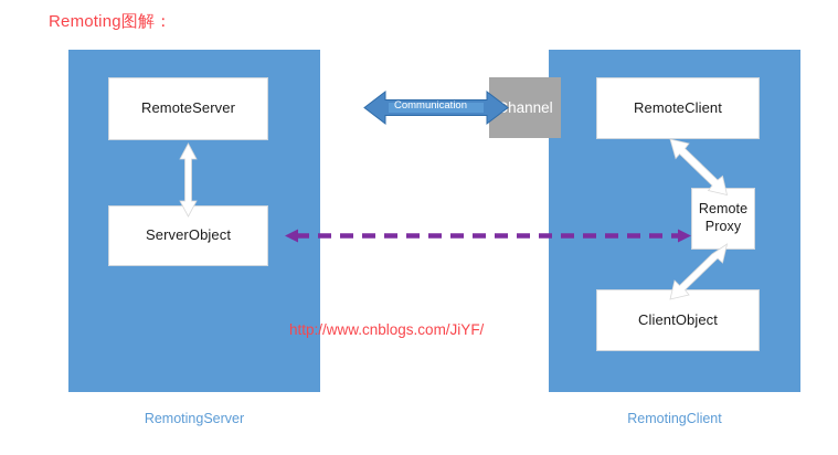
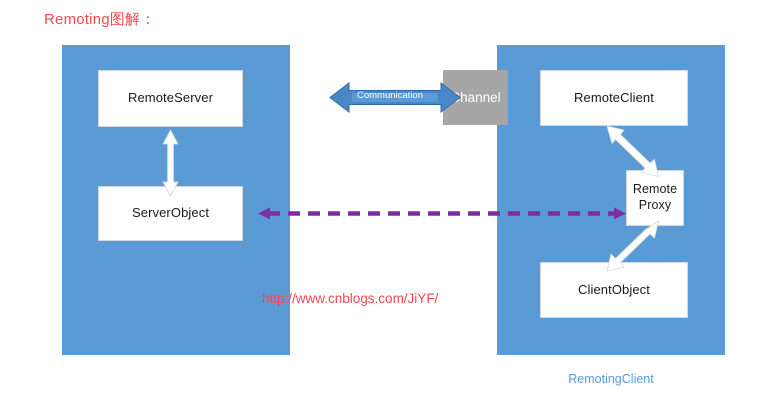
  Remoting图解：
  RemoteServer
  ServerObject
  RemoteClient
  Remote
  Proxy
  ClientObject
  hannel
  Communication
  http://www.cnblogs.com/JiYF/
- RemotingServer
  RemotingClient
